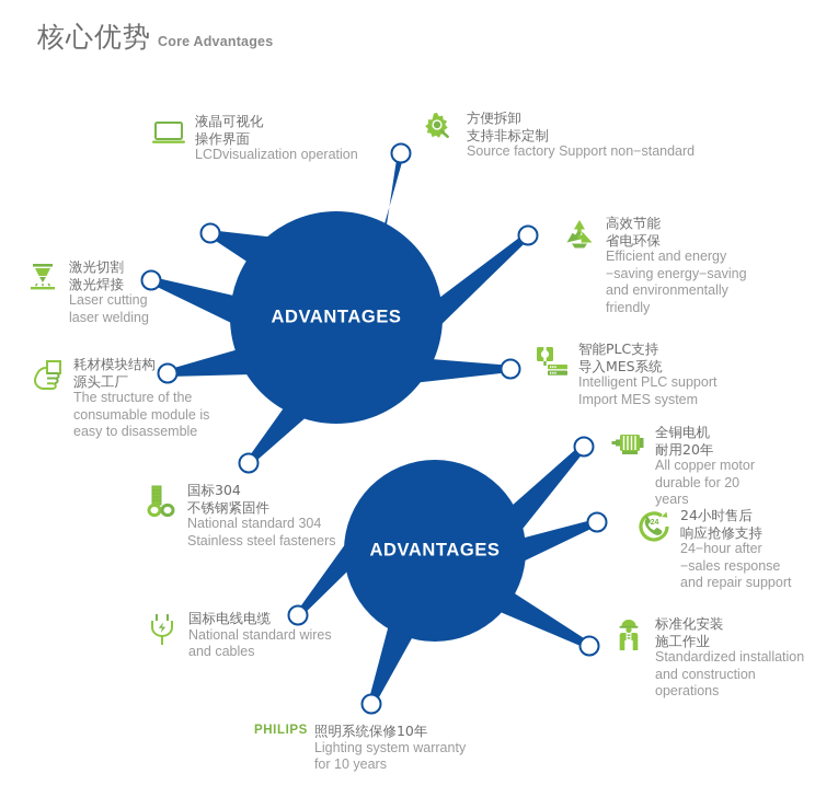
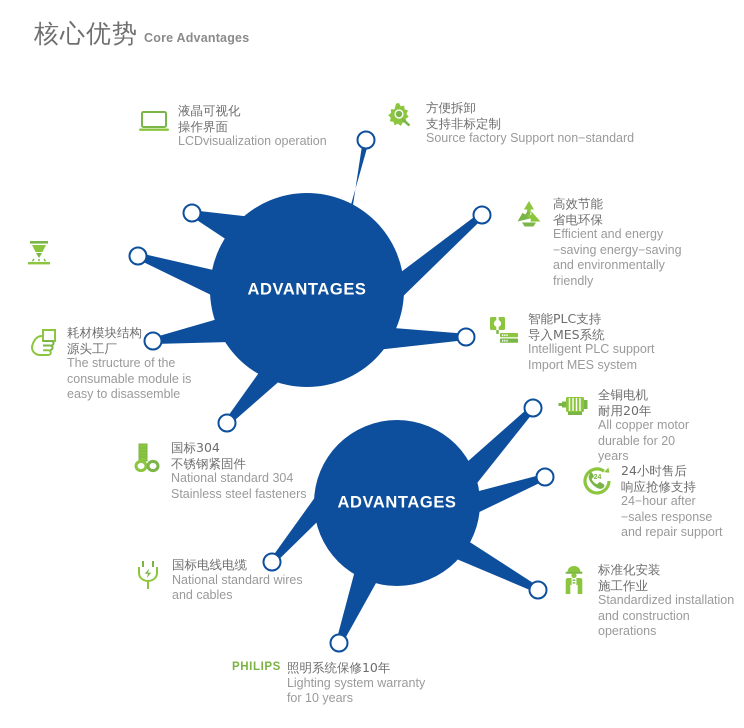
  核心优势
  Core Advantages
  ADVANTAGES
  ADVANTAGES
  液晶可视化
  操作界面
  LCDvisualization operation
  方便拆卸
  支持非标定制
  Source factory Support non−standard
  高效节能
  省电环保
  Efficient and energy
  −saving energy−saving
  and environmentally
  friendly
  智能PLC支持
  导入MES系统
  Intelligent PLC support
  Import MES system
- 激光切割
- 激光焊接
- Laser cutting
- laser welding
  耗材模块结构
  源头工厂
  The structure of the
  consumable module is
  easy to disassemble
  国标304
  不锈钢紧固件
  National standard 304
  Stainless steel fasteners
  全铜电机
  耐用20年
  All copper motor
  durable for 20
  years
  24小时售后
  响应抢修支持
  24−hour after
  −sales response
  and repair support
  标准化安装
  施工作业
  Standardized installation
  and construction
  operations
  国标电线电缆
  National standard wires
  and cables
  PHILIPS
  照明系统保修10年
  Lighting system warranty
  for 10 years
